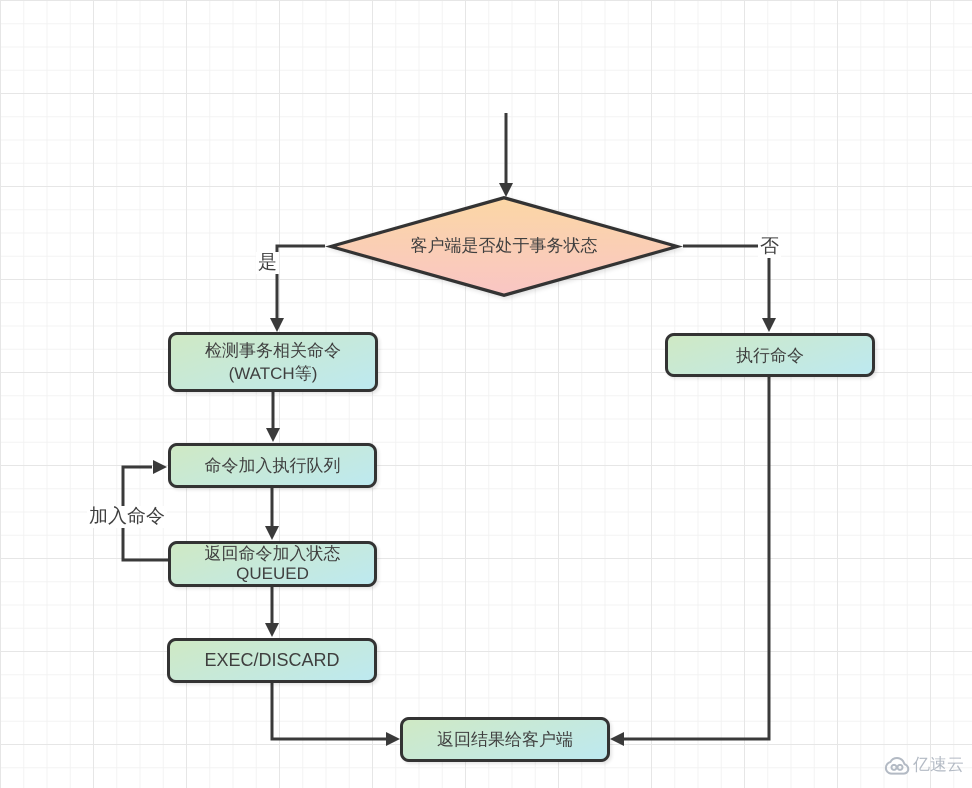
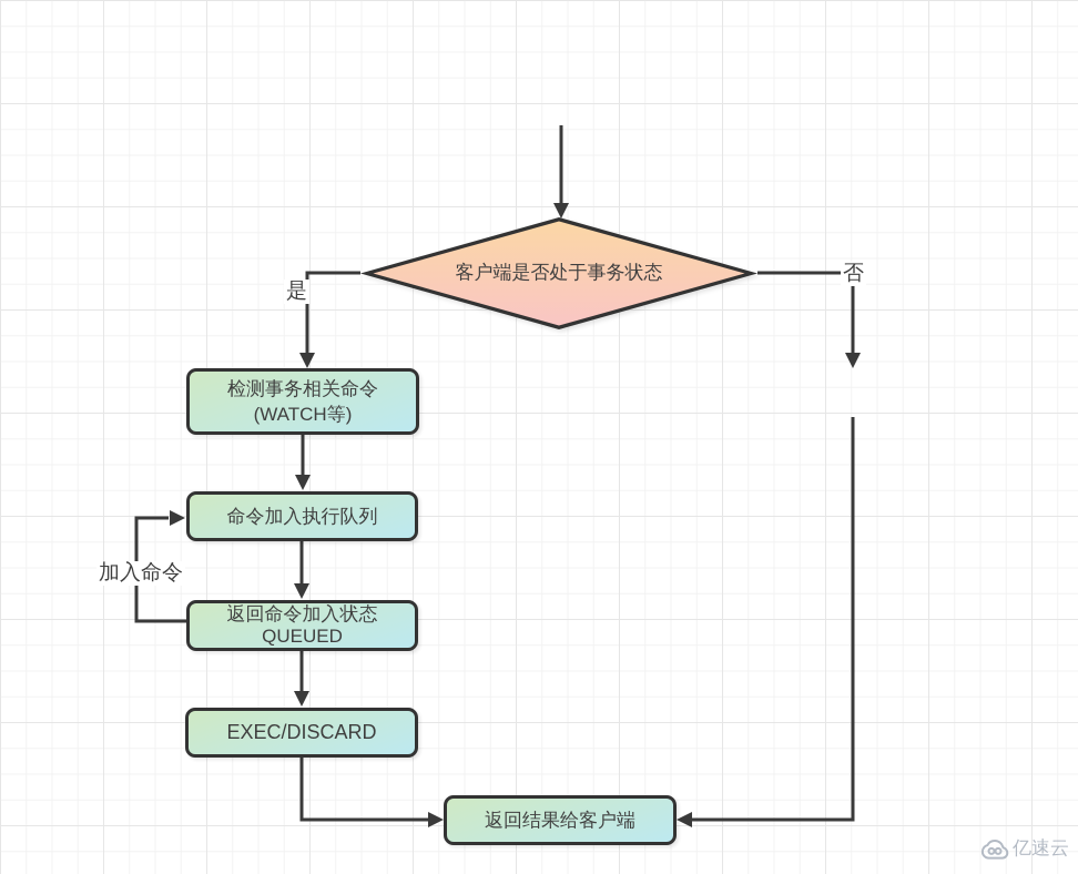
  客户端是否处于事务状态
  检测事务相关命令
  (WATCH等)
- 执行命令
  命令加入执行队列
  返回命令加入状态
  QUEUED
  EXEC/DISCARD
  返回结果给客户端
  是
  否
  加入命令
  亿速云
